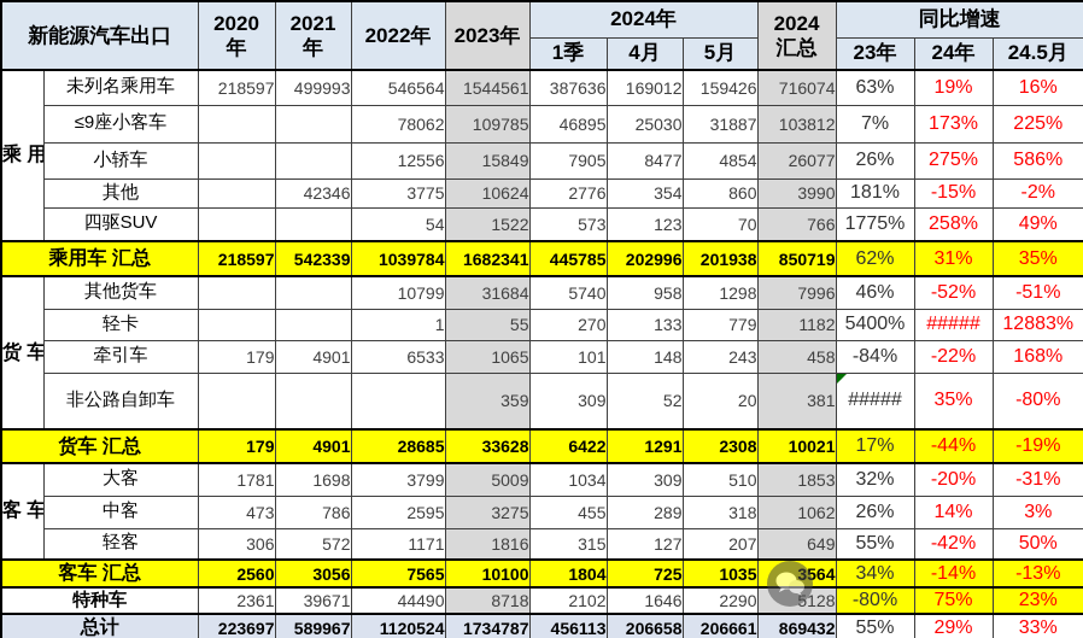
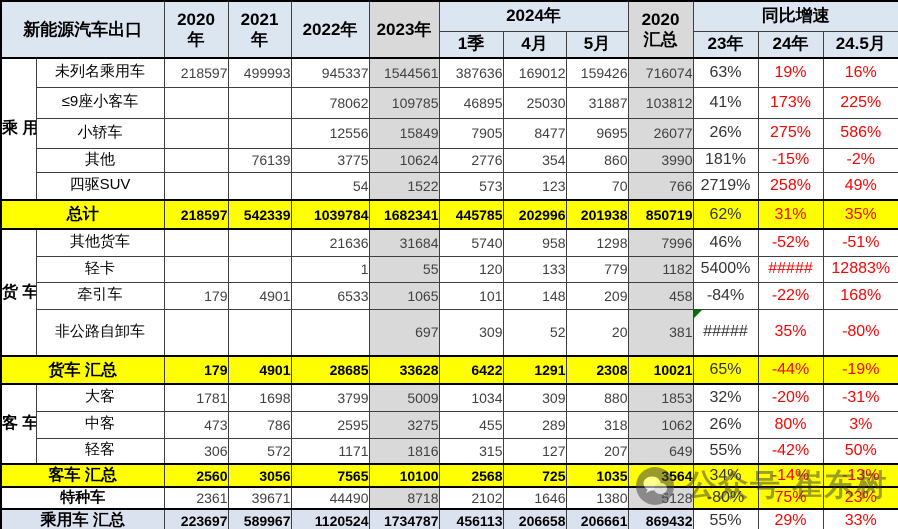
- 新能源汽车出口	2020 年	2021 年	2022年	2023年	2024年	2024 汇总	同比增速
+ 新能源汽车出口	2020 年	2021 年	2022年	2023年	2024年	2020 汇总	同比增速
  1季	4月	5月	23年	24年	24.5月
- 乘 用	未列名乘用车	218597	499993	546564	1544561	387636	169012	159426	716074	63%	19%	16%
+ 乘 用	未列名乘用车	218597	499993	945337	1544561	387636	169012	159426	716074	63%	19%	16%
- ≤9座小客车			78062	109785	46895	25030	31887	103812	7%	173%	225%
+ ≤9座小客车			78062	109785	46895	25030	31887	103812	41%	173%	225%
- 小轿车			12556	15849	7905	8477	4854	26077	26%	275%	586%
+ 小轿车			12556	15849	7905	8477	9695	26077	26%	275%	586%
- 其他		42346	3775	10624	2776	354	860	3990	181%	-15%	-2%
+ 其他		76139	3775	10624	2776	354	860	3990	181%	-15%	-2%
- 四驱SUV			54	1522	573	123	70	766	1775%	258%	49%
+ 四驱SUV			54	1522	573	123	70	766	2719%	258%	49%
- 乘用车 汇总	218597	542339	1039784	1682341	445785	202996	201938	850719	62%	31%	35%
+ 总计	218597	542339	1039784	1682341	445785	202996	201938	850719	62%	31%	35%
- 货 车	其他货车			10799	31684	5740	958	1298	7996	46%	-52%	-51%
+ 货 车	其他货车			21636	31684	5740	958	1298	7996	46%	-52%	-51%
- 轻卡			1	55	270	133	779	1182	5400%	#####	12883%
+ 轻卡			1	55	120	133	779	1182	5400%	#####	12883%
- 牵引车	179	4901	6533	1065	101	148	243	458	-84%	-22%	168%
+ 牵引车	179	4901	6533	1065	101	148	209	458	-84%	-22%	168%
- 非公路自卸车				359	309	52	20	381	#####	35%	-80%
+ 非公路自卸车				697	309	52	20	381	#####	35%	-80%
- 货车 汇总	179	4901	28685	33628	6422	1291	2308	10021	17%	-44%	-19%
+ 货车 汇总	179	4901	28685	33628	6422	1291	2308	10021	65%	-44%	-19%
- 客 车	大客	1781	1698	3799	5009	1034	309	510	1853	32%	-20%	-31%
+ 客 车	大客	1781	1698	3799	5009	1034	309	880	1853	32%	-20%	-31%
- 中客	473	786	2595	3275	455	289	318	1062	26%	14%	3%
+ 中客	473	786	2595	3275	455	289	318	1062	26%	80%	3%
  轻客	306	572	1171	1816	315	127	207	649	55%	-42%	50%
- 客车 汇总	2560	3056	7565	10100	1804	725	1035	3564	34%	-14%	-13%
+ 客车 汇总	2560	3056	7565	10100	2568	725	1035	3564	34%	-14%	-13%
- 特种车	2361	39671	44490	8718	2102	1646	2290	5128	-80%	75%	23%
+ 特种车	2361	39671	44490	8718	2102	1646	1380	5128	-80%	75%	23%
- 总计	223697	589967	1120524	1734787	456113	206658	206661	869432	55%	29%	33%
+ 乘用车 汇总	223697	589967	1120524	1734787	456113	206658	206661	869432	55%	29%	33%
+ 公众号 崔东树
